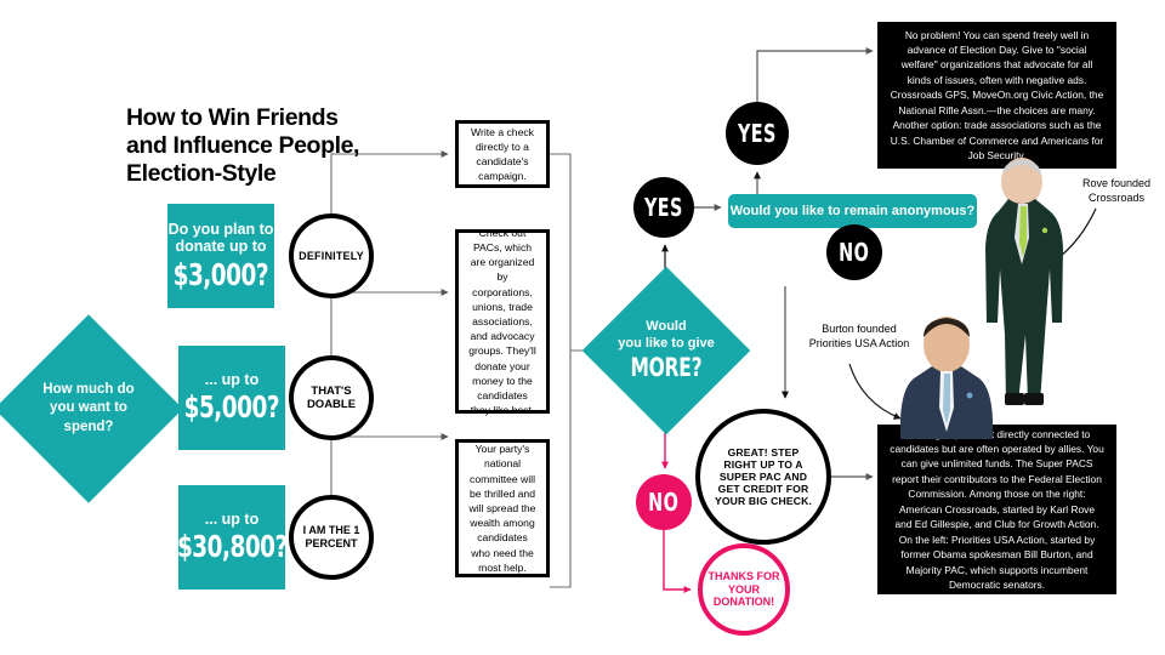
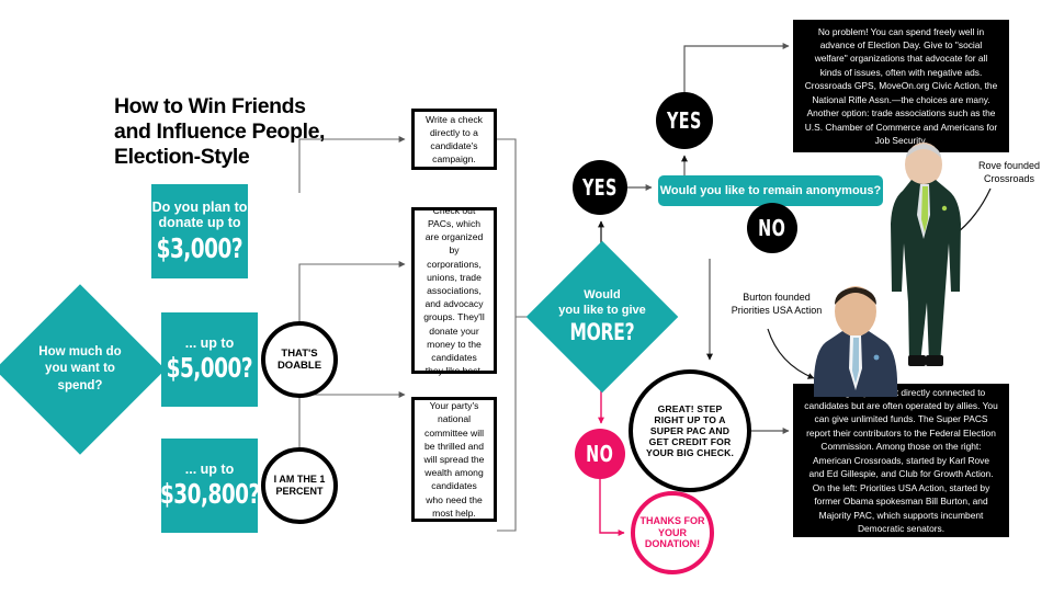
  How to Win Friends
  and Influence People,
  Election-Style
  How much do you want to spend?
  Do you plan to donate up to
  $3,000?
  ... up to
  $5,000?
  ... up to
  $30,800?
- DEFINITELY
  THAT'S DOABLE
  I AM THE 1 PERCENT
  Write a check directly to a candidate's campaign.
  Check out PACs, which are organized by corporations, unions, trade associations, and advocacy groups. They'll donate your money to the candidates they like best.
  Your party's national committee will be thrilled and will spread the wealth among candidates who need the most help.
  Would
  you like to give
  MORE?
  YES
  NO
  GREAT! STEP RIGHT UP TO A SUPER PAC AND GET CREDIT FOR YOUR BIG CHECK.
  THANKS FOR YOUR DONATION!
  Would you like to remain anonymous?
  YES
  NO
  No problem! You can spend freely well in advance of Election Day. Give to "social welfare" organizations that advocate for all kinds of issues, often with negative ads. Crossroads GPS, MoveOn.org Civic Action, the National Rifle Assn.—the choices are many. Another option: trade associations such as the U.S. Chamber of Commerce and Americans for Job Security.
  directly connected to candidates but are often operated by allies. You can give unlimited funds. The Super PACS report their contributors to the Federal Election Commission. Among those on the right: American Crossroads, started by Karl Rove and Ed Gillespie, and Club for Growth Action. On the left: Priorities USA Action, started by former Obama spokesman Bill Burton, and Majority PAC, which supports incumbent Democratic senators.
  Rove founded Crossroads
  Burton founded Priorities USA Action
